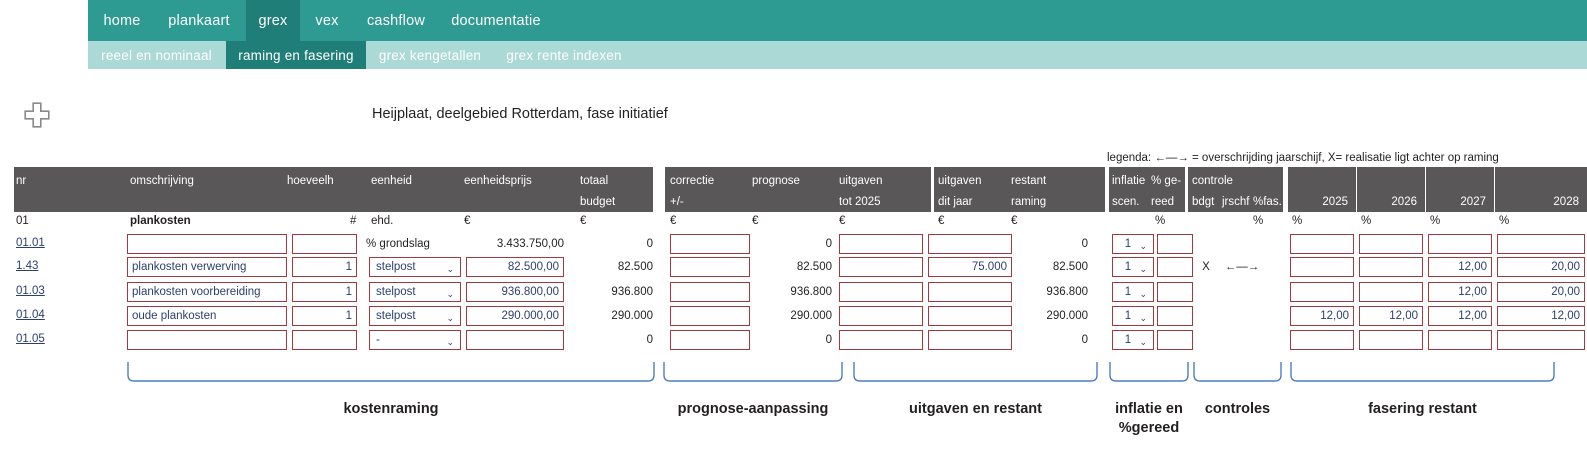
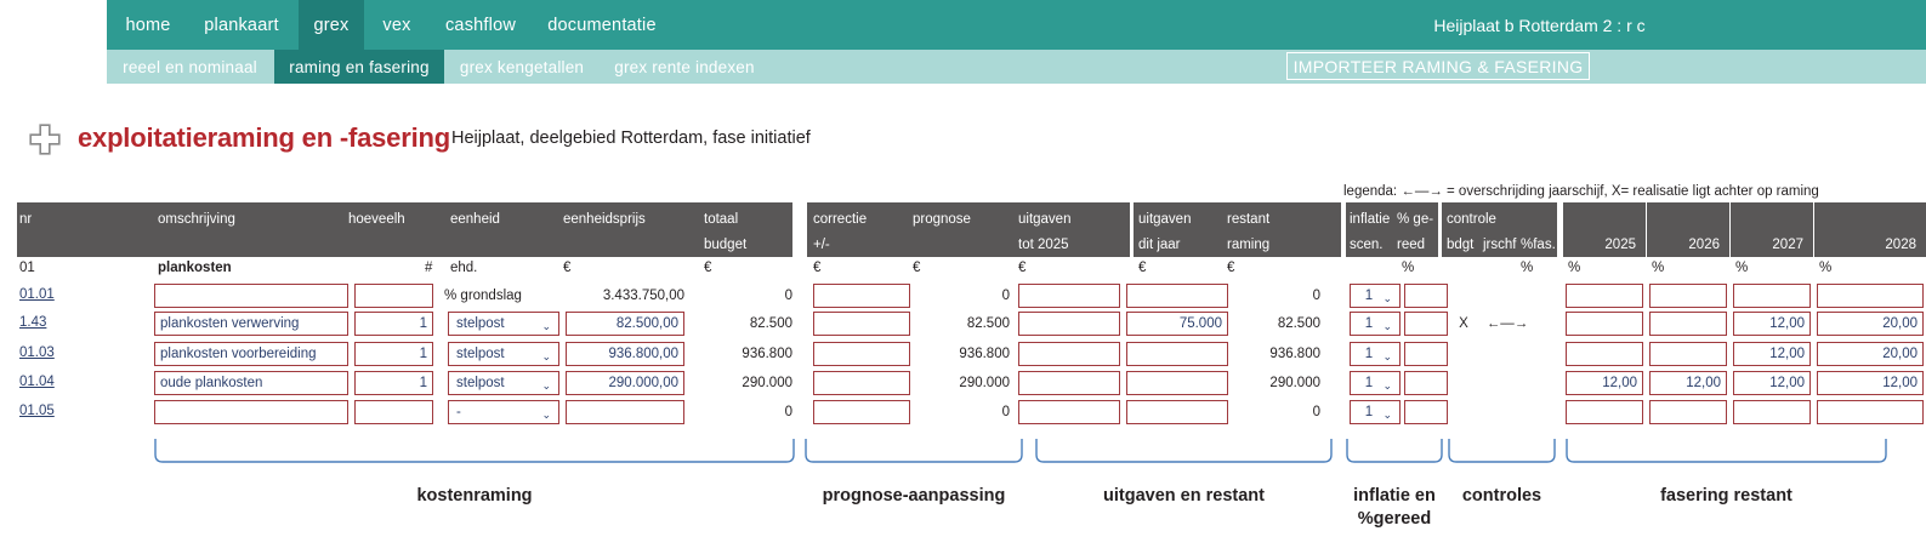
  home
  plankaart
  grex
  vex
  cashflow
  documentatie
  reeel en nominaal
  raming en fasering
  grex kengetallen
  grex rente indexen
+ Heijplaat b Rotterdam 2 : r c
+ IMPORTEER RAMING & FASERING
+ exploitatieraming en -fasering
  Heijplaat, deelgebied Rotterdam, fase initiatief
  legenda: ←—→ = overschrijding jaarschijf, X= realisatie ligt achter op raming
  nr
  omschrijving
  hoeveelh
  eenheid
  eenheidsprijs
  totaal
  budget
  correctie
  +/-
  prognose
  uitgaven
  tot 2025
  uitgaven
  dit jaar
  restant
  raming
  inflatie
  scen.
  % ge-
  reed
  controle
  bdgt
  jrschf
  %fas.
  2025
  2026
  2027
  2028
  01
  plankosten
  #
  ehd.
  €
  €
  €
  €
  €
  €
  €
  %
  %
  %
  %
  %
  %
  01.01
  % grondslag
  3.433.750,00
  0
  0
  0
  1
  ⌄
  1.43
  plankosten verwerving
  1
  stelpost
  ⌄
  82.500,00
  82.500
  82.500
  75.000
  82.500
  1
  ⌄
  X
  ←—→
  12,00
  20,00
  01.03
  plankosten voorbereiding
  1
  stelpost
  ⌄
  936.800,00
  936.800
  936.800
  936.800
  1
  ⌄
  12,00
  20,00
  01.04
  oude plankosten
  1
  stelpost
  ⌄
  290.000,00
  290.000
  290.000
  290.000
  1
  ⌄
  12,00
  12,00
  12,00
  12,00
  01.05
  -
  ⌄
  0
  0
  0
  1
  ⌄
  kostenraming
  prognose-aanpassing
  uitgaven en restant
  inflatie en
  %gereed
  controles
  fasering restant
